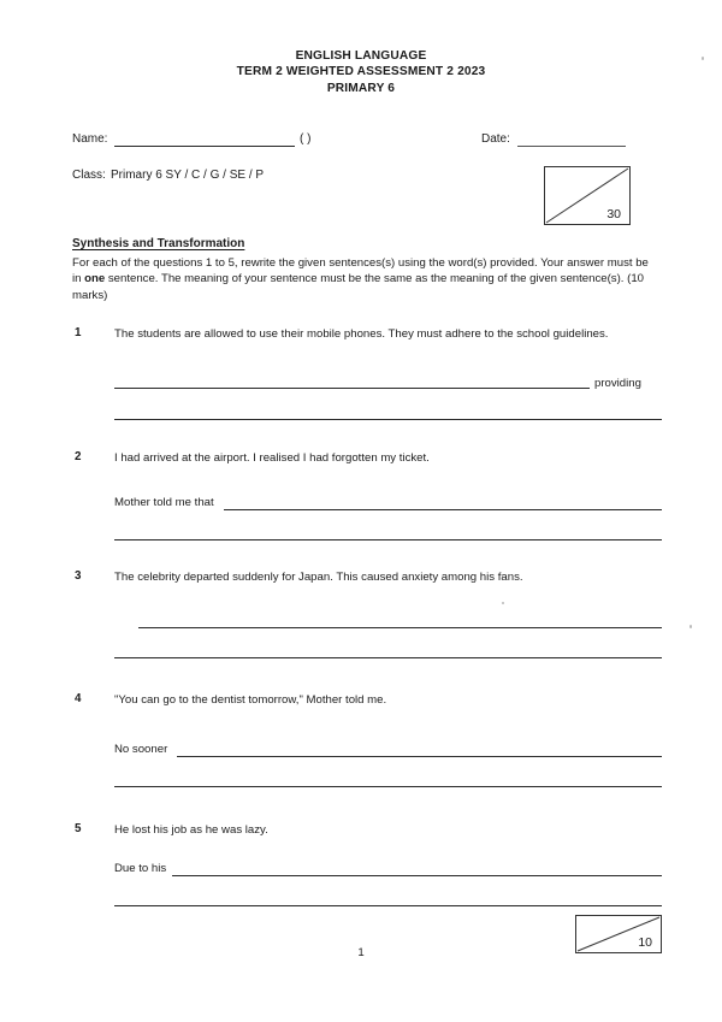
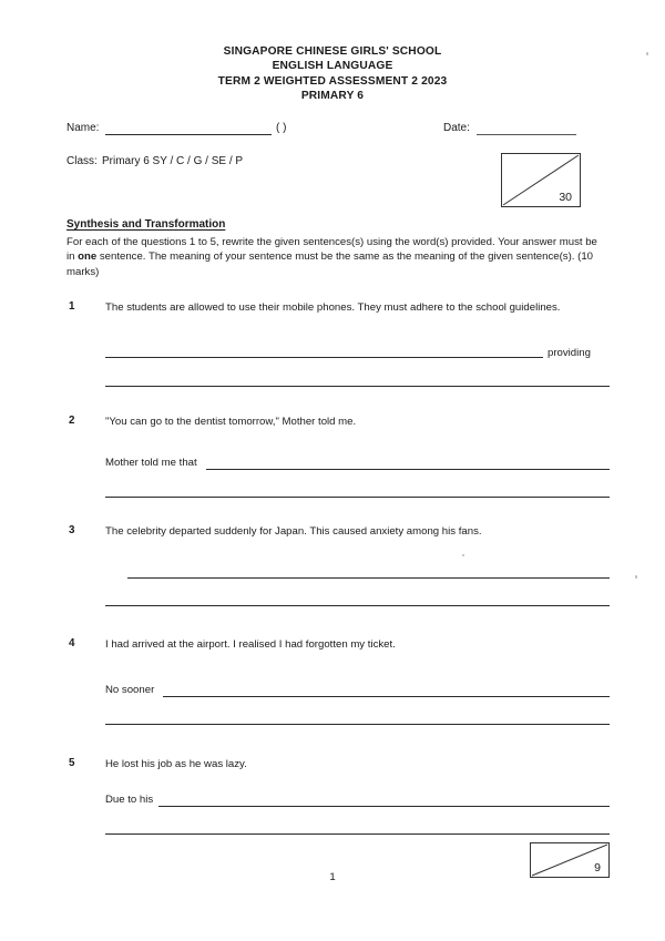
+ SINGAPORE CHINESE GIRLS' SCHOOL
  ENGLISH LANGUAGE
  TERM 2 WEIGHTED ASSESSMENT 2 2023
  PRIMARY 6
  Name:
  ( )
  Date:
  Class:
  Primary 6 SY / C / G / SE / P
  30
  Synthesis and Transformation
  For each of the questions 1 to 5, rewrite the given sentences(s) using the word(s) provided. Your answer must be in one sentence. The meaning of your sentence must be the same as the meaning of the given sentence(s). (10 marks)
  1
  The students are allowed to use their mobile phones. They must adhere to the school guidelines.
  providing
  2
- I had arrived at the airport. I realised I had forgotten my ticket.
+ "You can go to the dentist tomorrow," Mother told me.
  Mother told me that
  3
  The celebrity departed suddenly for Japan. This caused anxiety among his fans.
  4
- "You can go to the dentist tomorrow," Mother told me.
+ I had arrived at the airport. I realised I had forgotten my ticket.
  No sooner
  5
  He lost his job as he was lazy.
  Due to his
- 10
+ 9
  1
